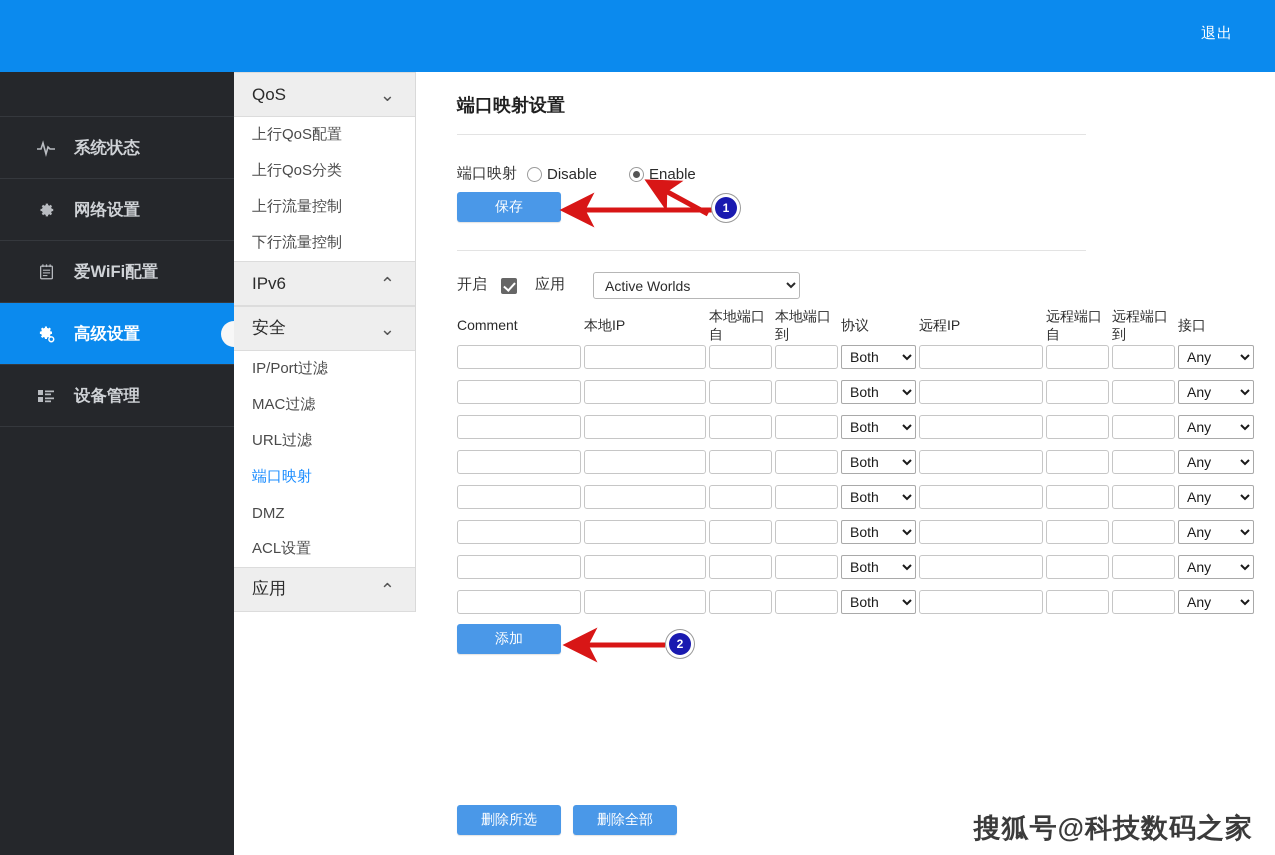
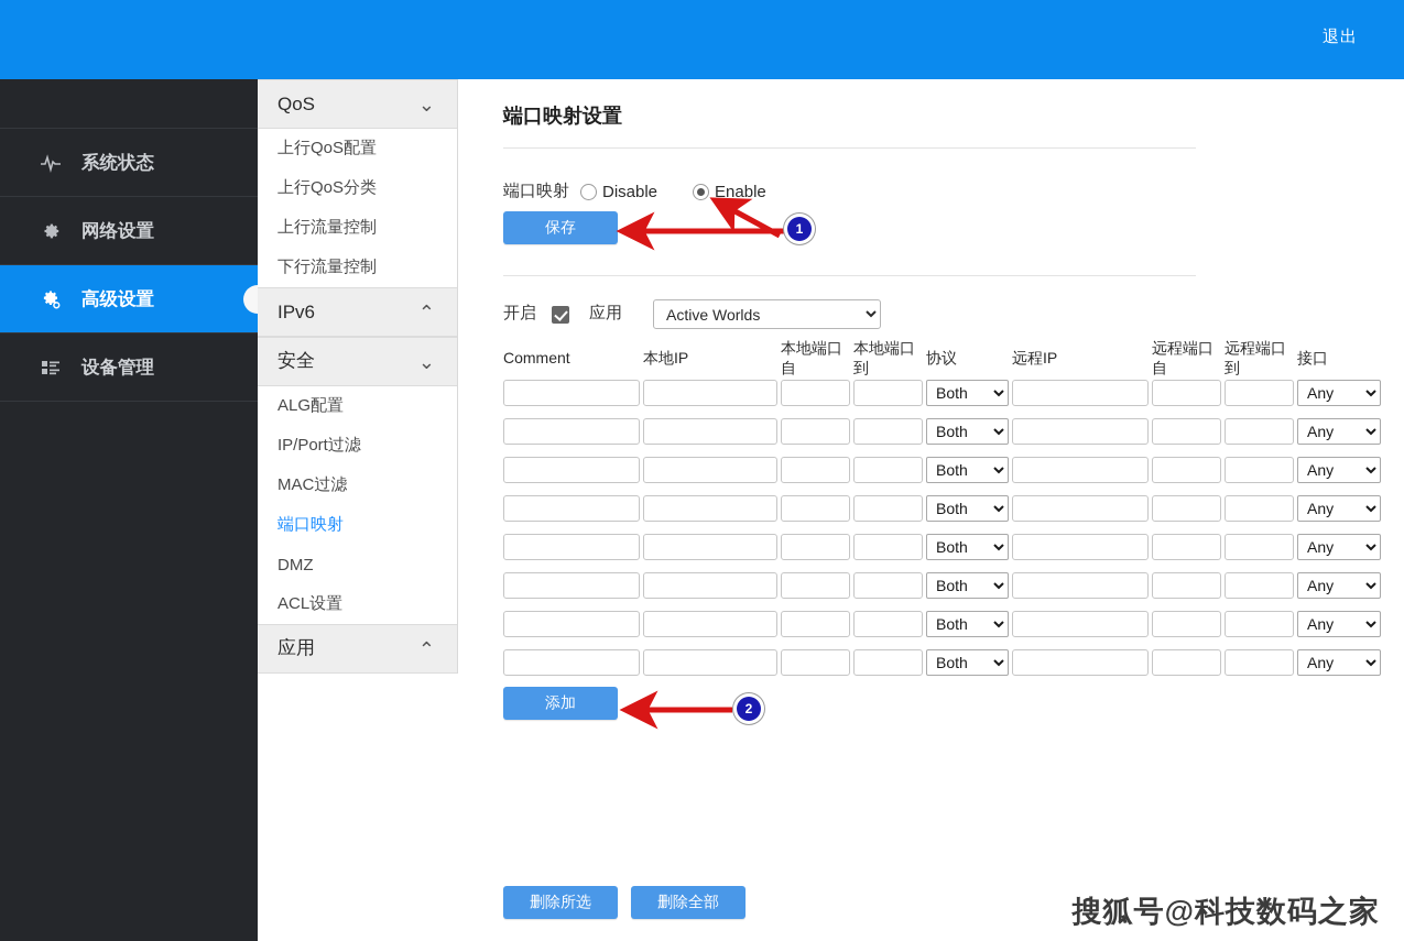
  退出
  系统状态
  网络设置
- 爱WiFi配置
  高级设置
  设备管理
  QoS
  ⌄
  上行QoS配置
  上行QoS分类
  上行流量控制
  下行流量控制
  IPv6
  ⌃
  安全
  ⌄
+ ALG配置
  IP/Port过滤
  MAC过滤
- URL过滤
  端口映射
  DMZ
  ACL设置
  应用
  ⌃
  端口映射设置
  端口映射
  Disable
  Enable
  保存
  开启
  应用
  Active Worlds
  Comment
  本地IP
  本地端口
  自
  本地端口
  到
  协议
  远程IP
  远程端口
  自
  远程端口
  到
  接口
  Both
  Any
  Both
  Any
  Both
  Any
  Both
  Any
  Both
  Any
  Both
  Any
  Both
  Any
  Both
  Any
  添加
  删除所选
  删除全部
  1
  2
  搜狐号@科技数码之家
